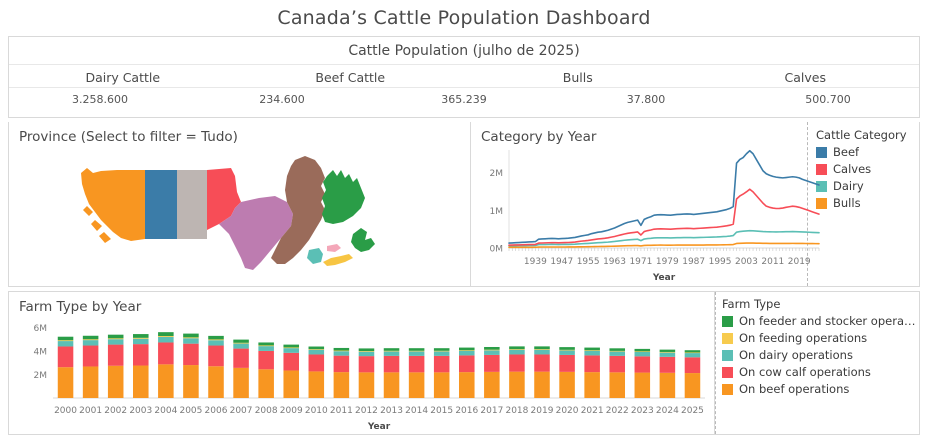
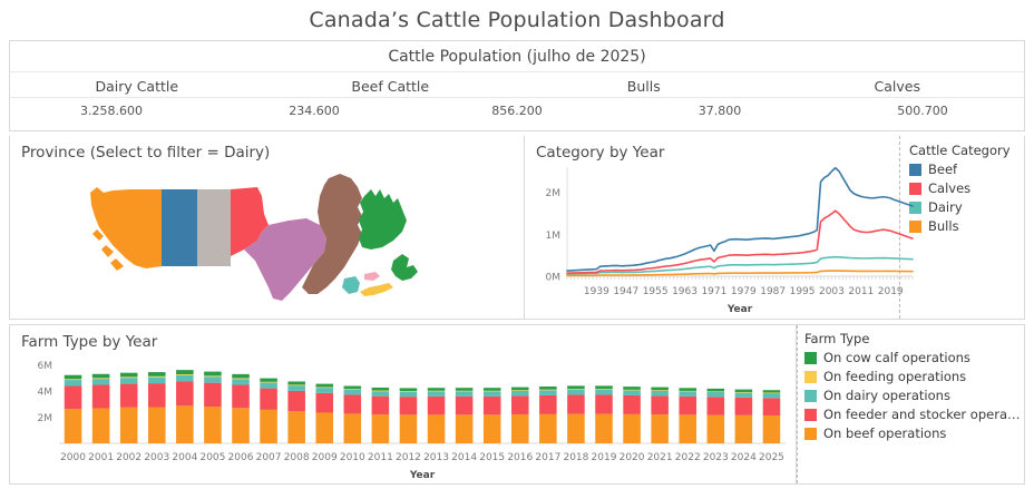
  Canada’s Cattle Population Dashboard
  Cattle Population (julho de 2025)
  Dairy Cattle
  Beef Cattle
  Bulls
  Calves
  3.258.600
  234.600
- 365.239
+ 856.200
  37.800
  500.700
- Province (Select to filter = Tudo)
+ Province (Select to filter = Dairy)
  Category by Year
  0M
  1M
  2M
  1939
  1947
  1955
  1963
  1971
  1979
  1987
  1995
  2003
  2011
  2019
  Year
  Cattle Category
  Beef
  Calves
  Dairy
  Bulls
  Farm Type by Year
  2M
  4M
  6M
  2000
  2001
  2002
  2003
  2004
  2005
  2006
  2007
  2008
  2009
  2010
  2011
  2012
  2013
  2014
  2015
  2016
  2017
  2018
  2019
  2020
  2021
  2022
  2023
  2024
  2025
  Year
  Farm Type
- On feeder and stocker opera…
+ On cow calf operations
  On feeding operations
  On dairy operations
- On cow calf operations
+ On feeder and stocker opera…
  On beef operations
